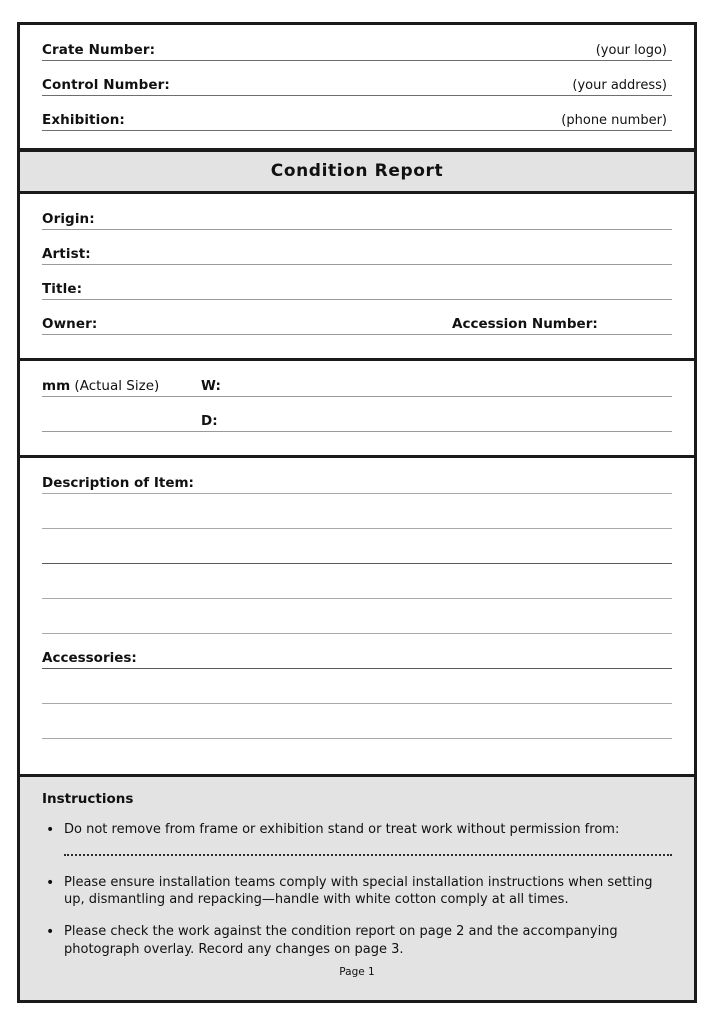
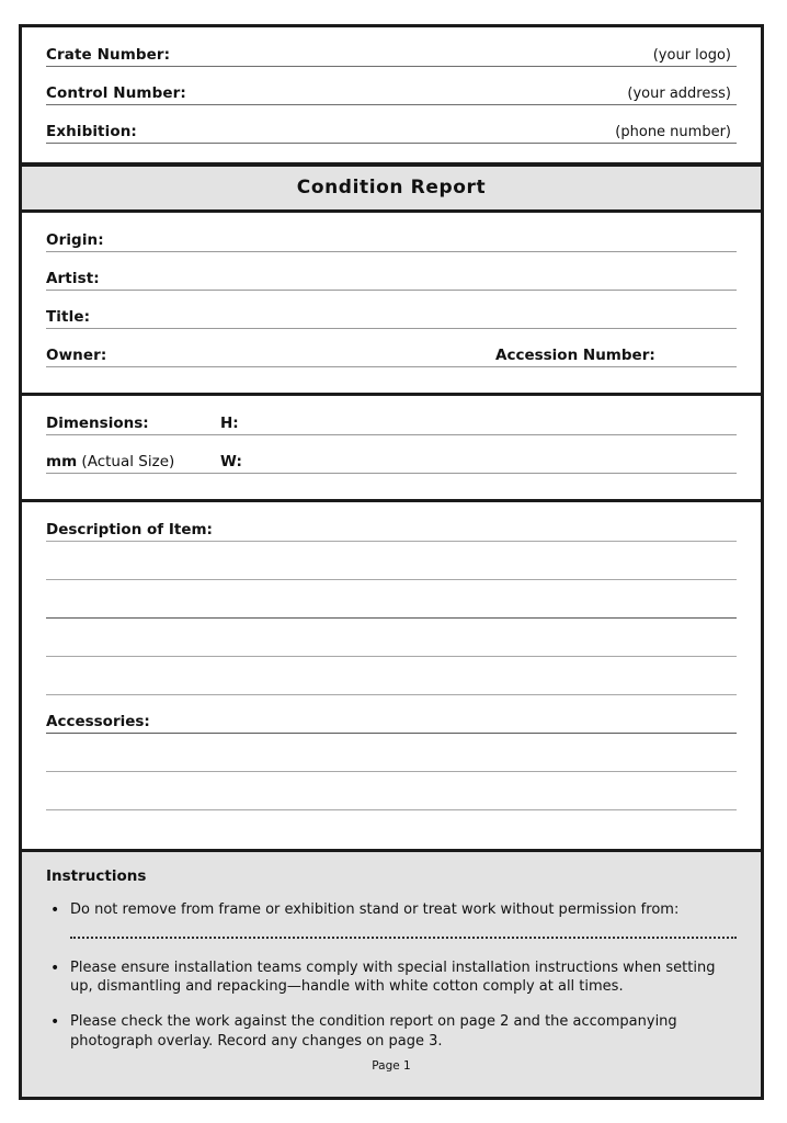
  Crate Number:
  (your logo)
  Control Number:
  (your address)
  Exhibition:
  (phone number)
  Condition Report
  Origin:
  Artist:
  Title:
  Owner:
  Accession Number:
+ Dimensions:
+ H:
  mm (Actual Size)
  W:
- D:
  Description of Item:
  Accessories:
  Instructions
  •
  Do not remove from frame or exhibition stand or treat work without permission from:
  •
  Please ensure installation teams comply with special installation instructions when setting up, dismantling and repacking—handle with white cotton comply at all times.
  •
  Please check the work against the condition report on page 2 and the accompanying photograph overlay. Record any changes on page 3.
  Page 1
